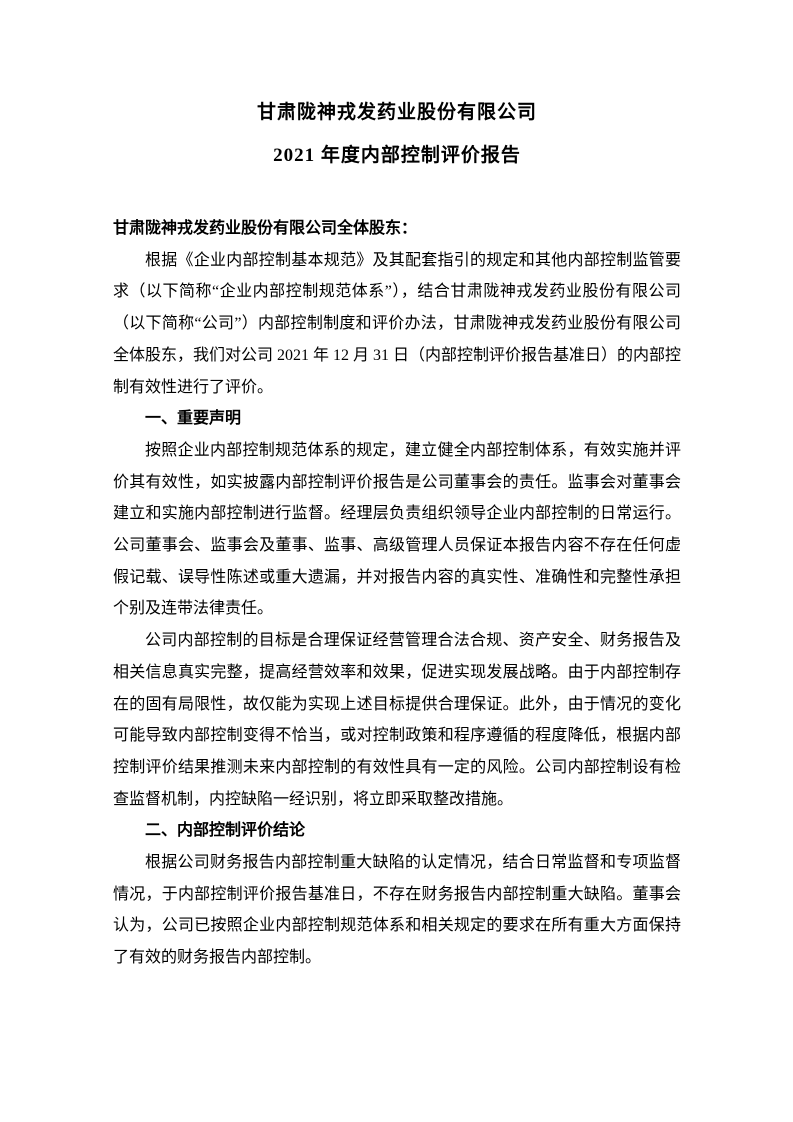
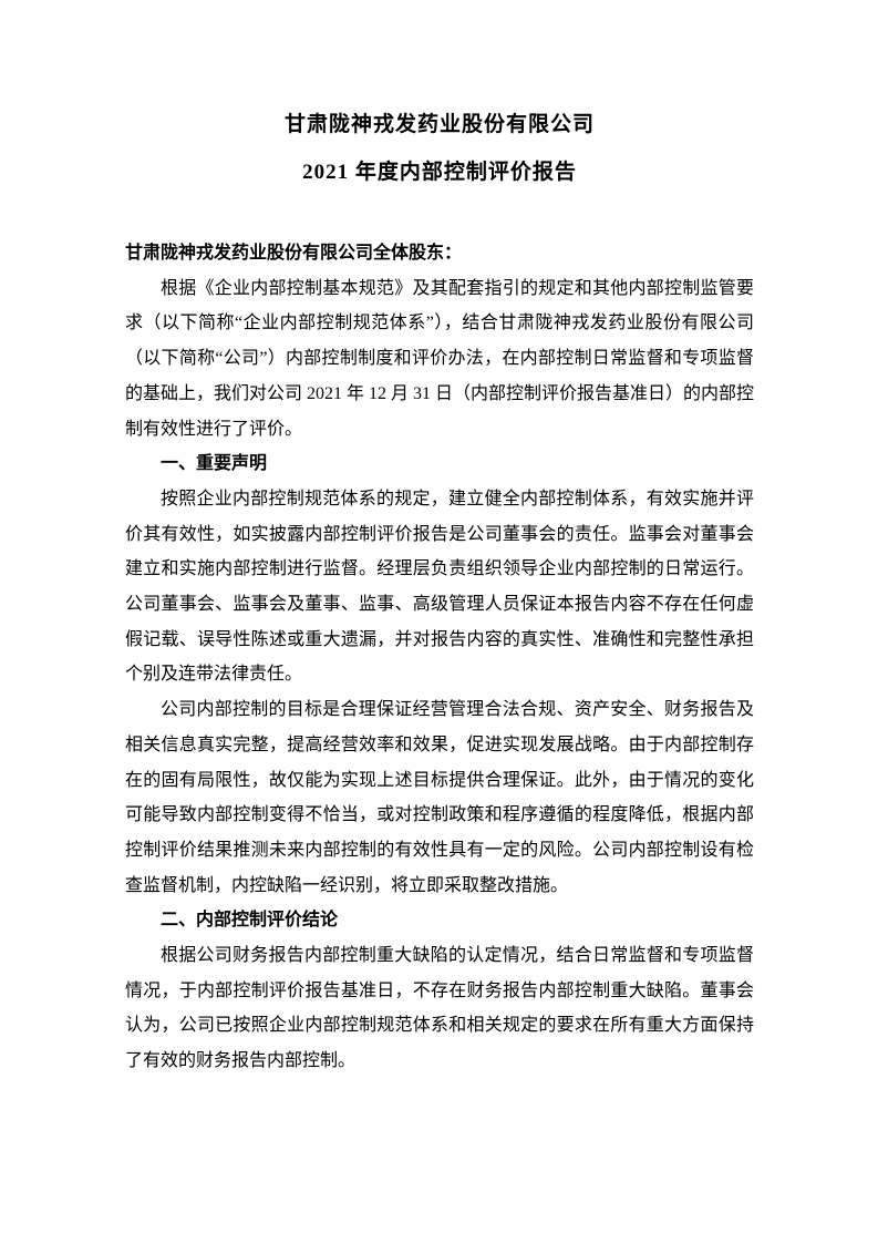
  甘肃陇神戎发药业股份有限公司
  2021 年度内部控制评价报告
  甘肃陇神戎发药业股份有限公司全体股东：
- 根据《企业内部控制基本规范》及其配套指引的规定和其他内部控制监管要求（以下简称“企业内部控制规范体系”），结合甘肃陇神戎发药业股份有限公司（以下简称“公司”）内部控制制度和评价办法，甘肃陇神戎发药业股份有限公司全体股东，我们对公司 2021 年 12 月 31 日（内部控制评价报告基准日）的内部控制有效性进行了评价。
+ 根据《企业内部控制基本规范》及其配套指引的规定和其他内部控制监管要求（以下简称“企业内部控制规范体系”），结合甘肃陇神戎发药业股份有限公司（以下简称“公司”）内部控制制度和评价办法，在内部控制日常监督和专项监督的基础上，我们对公司 2021 年 12 月 31 日（内部控制评价报告基准日）的内部控制有效性进行了评价。
  一、重要声明
  按照企业内部控制规范体系的规定，建立健全内部控制体系，有效实施并评价其有效性，如实披露内部控制评价报告是公司董事会的责任。监事会对董事会建立和实施内部控制进行监督。经理层负责组织领导企业内部控制的日常运行。公司董事会、监事会及董事、监事、高级管理人员保证本报告内容不存在任何虚假记载、误导性陈述或重大遗漏，并对报告内容的真实性、准确性和完整性承担个别及连带法律责任。
  公司内部控制的目标是合理保证经营管理合法合规、资产安全、财务报告及相关信息真实完整，提高经营效率和效果，促进实现发展战略。由于内部控制存在的固有局限性，故仅能为实现上述目标提供合理保证。此外，由于情况的变化可能导致内部控制变得不恰当，或对控制政策和程序遵循的程度降低，根据内部控制评价结果推测未来内部控制的有效性具有一定的风险。公司内部控制设有检查监督机制，内控缺陷一经识别，将立即采取整改措施。
  二、内部控制评价结论
  根据公司财务报告内部控制重大缺陷的认定情况，结合日常监督和专项监督情况，于内部控制评价报告基准日，不存在财务报告内部控制重大缺陷。董事会认为，公司已按照企业内部控制规范体系和相关规定的要求在所有重大方面保持了有效的财务报告内部控制。
